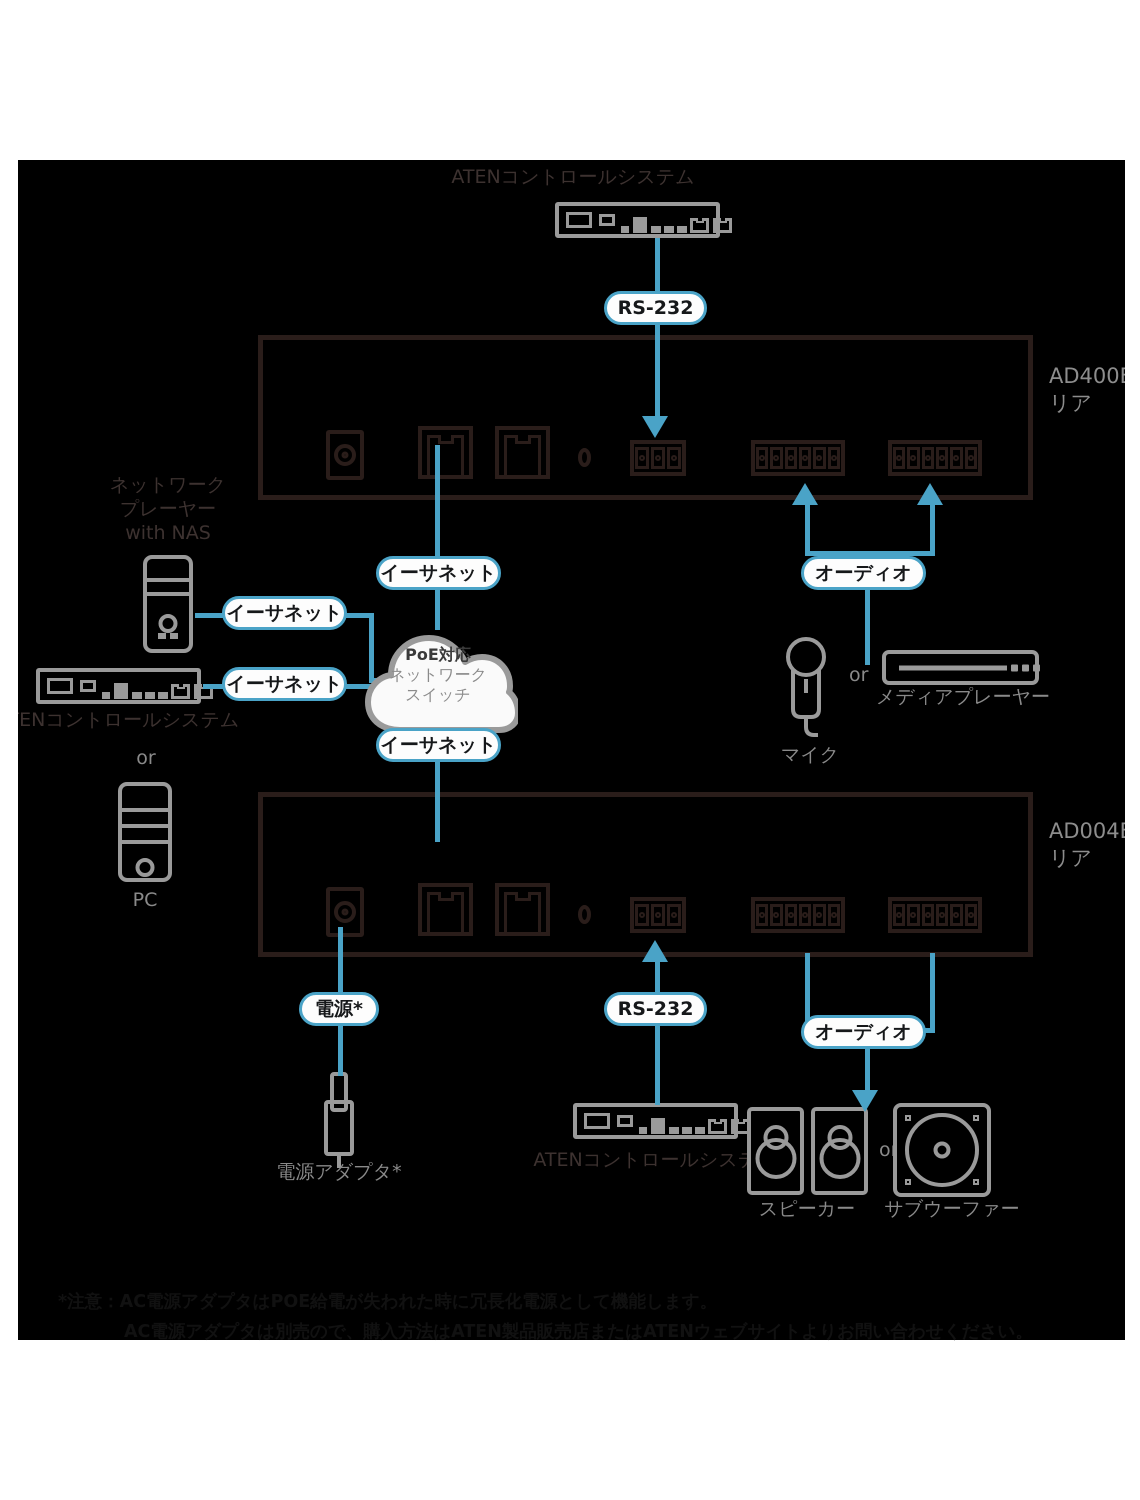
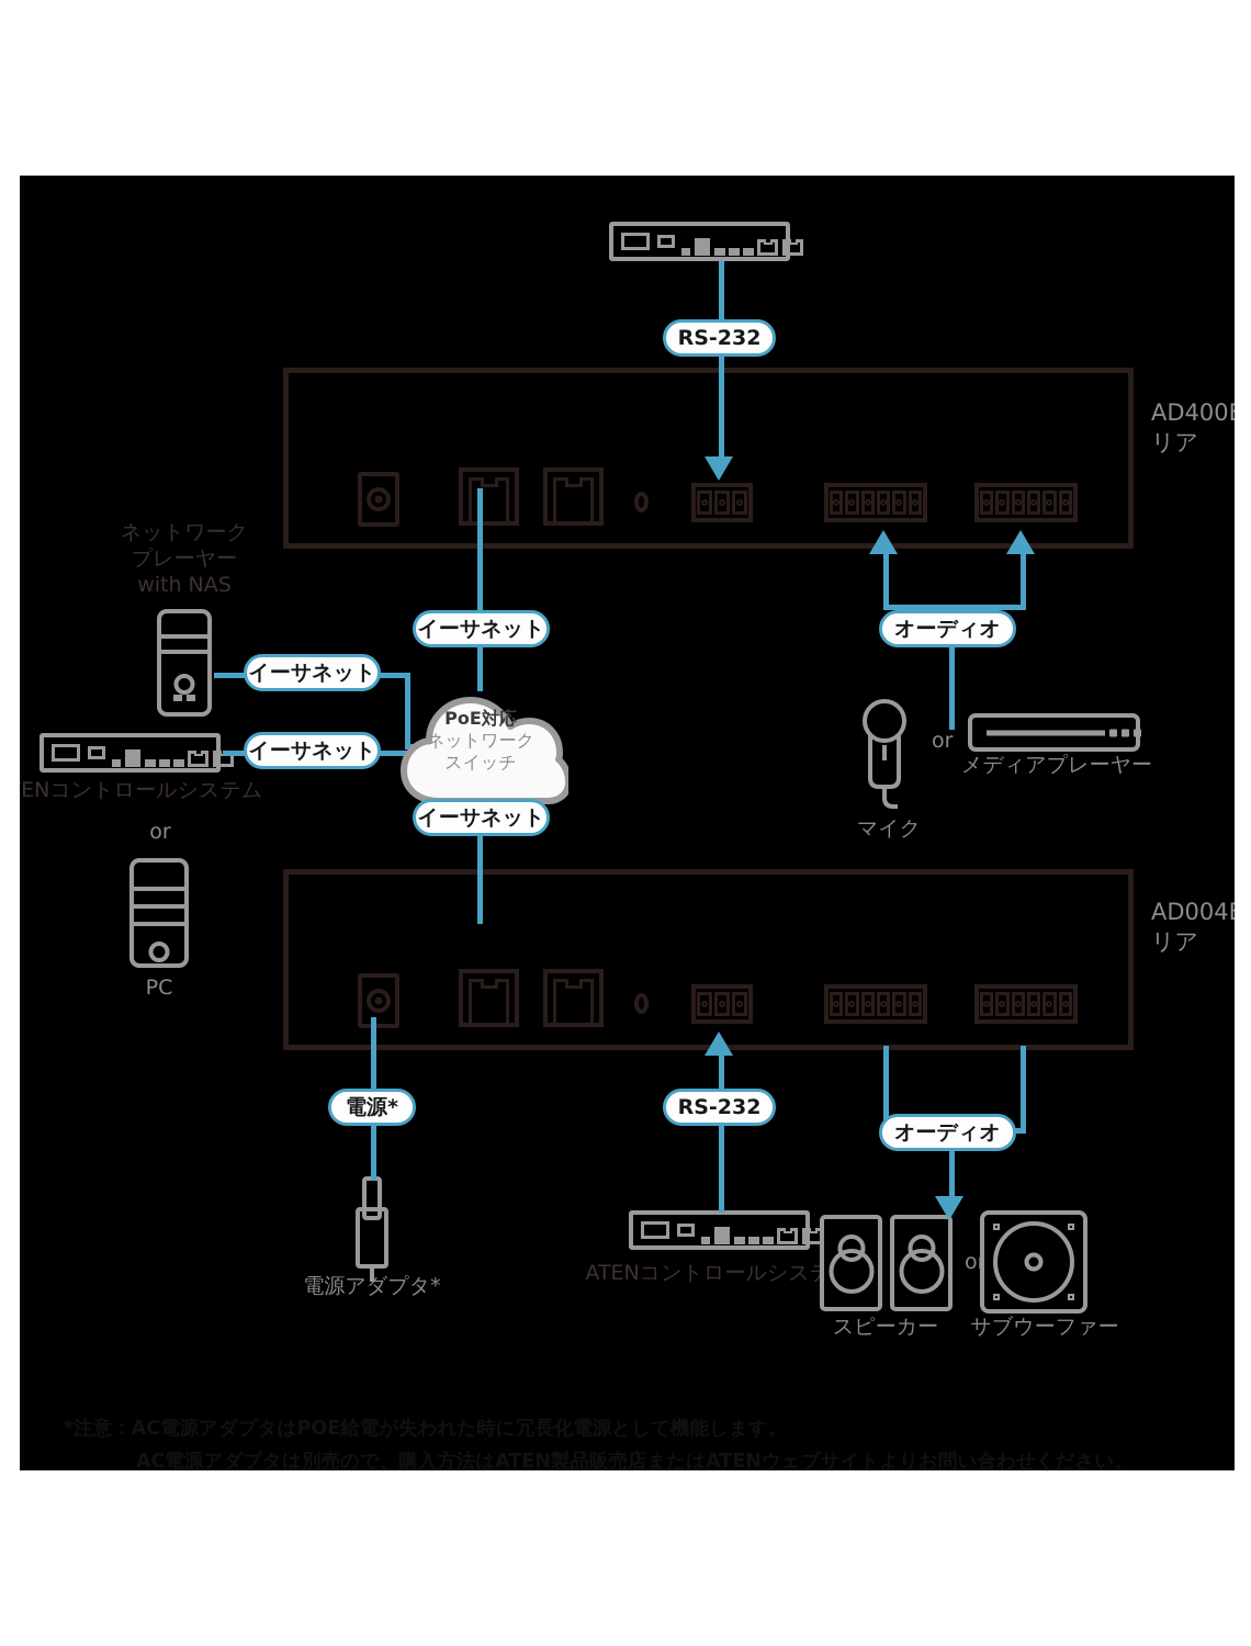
- ATENコントロールシステム
  RS-232
  AD400
  リア
  イーサネット
  ネットワーク
  プレーヤー
  with NAS
  イーサネット
  ENコントロールシステム
  イーサネット
  or
  PC
  PoE対応
  ネットワーク
  スイッチ
  イーサネット
  オーディオ
  マイク
  or
  メディアプレーヤー
  AD004
  リア
  電源*
  電源アダプタ*
  RS-232
  ATENコントロールシス
  オーディオ
  スピーカー
  サブウーファー
  AC電源アダプタは別売ので、購入方法はATEN製品販売店またはATENウェブサイトよりお問い合わせください。
